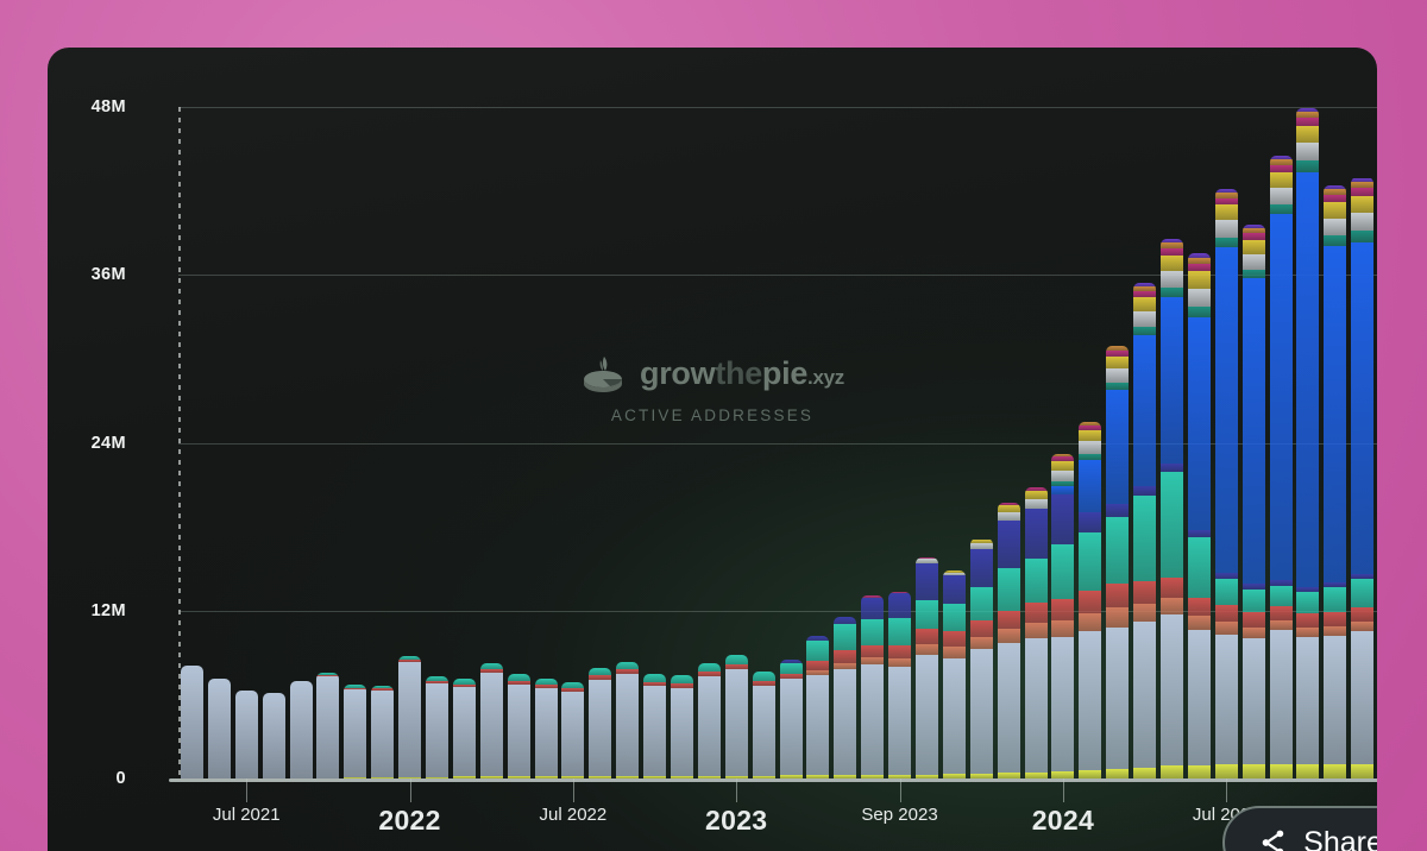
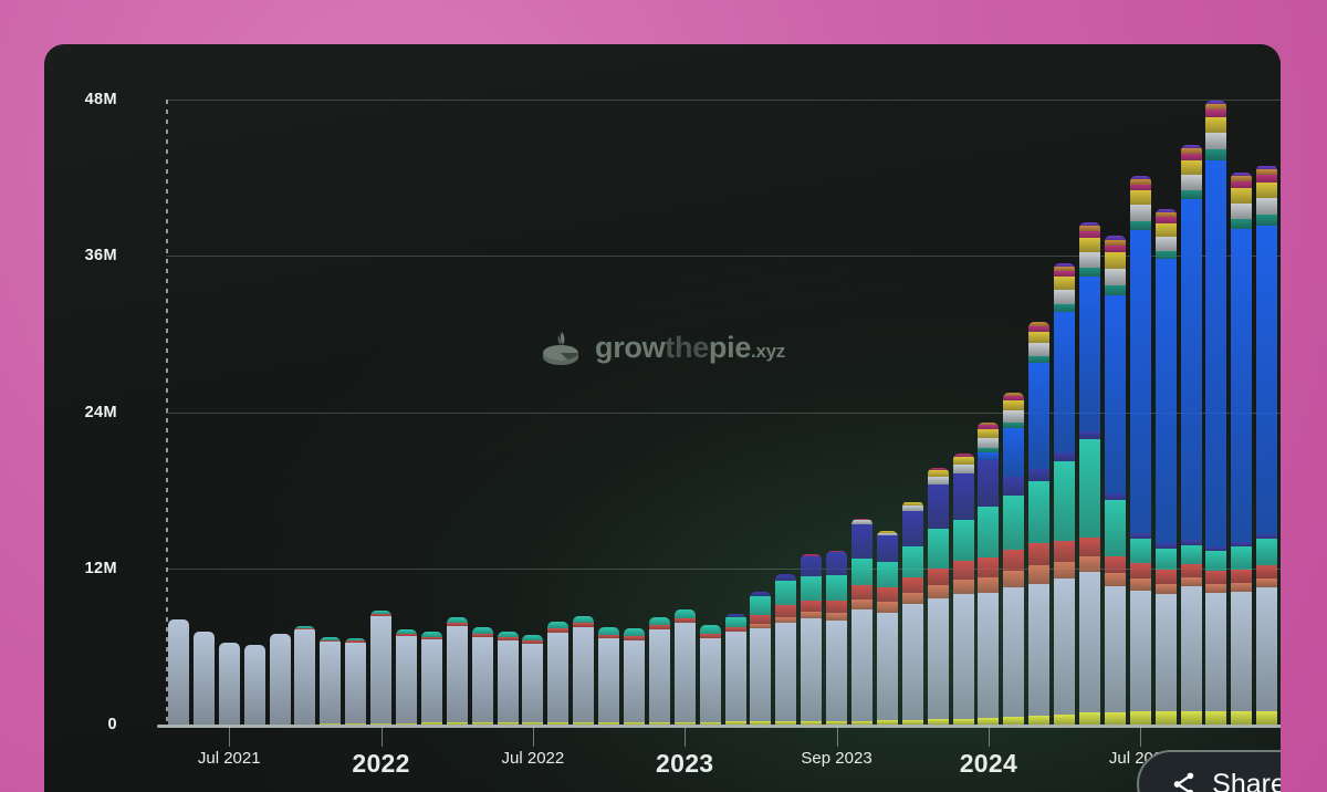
  48M
  36M
  24M
  12M
  0
  Jul 2021
  2022
  2023
  Jul 2022
  Sep 2023
  2024
  growthepie.xyz
- ACTIVE ADDRESSES
  Share
